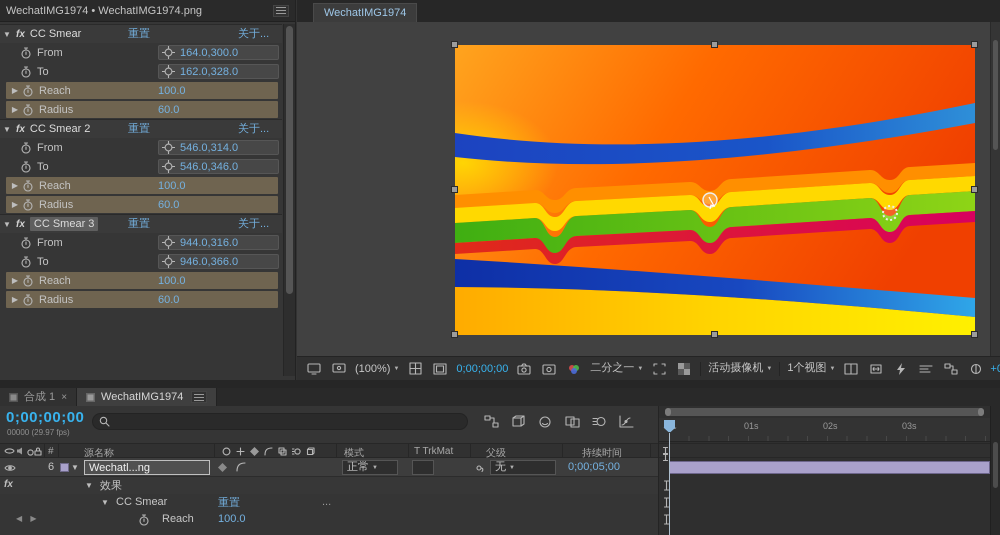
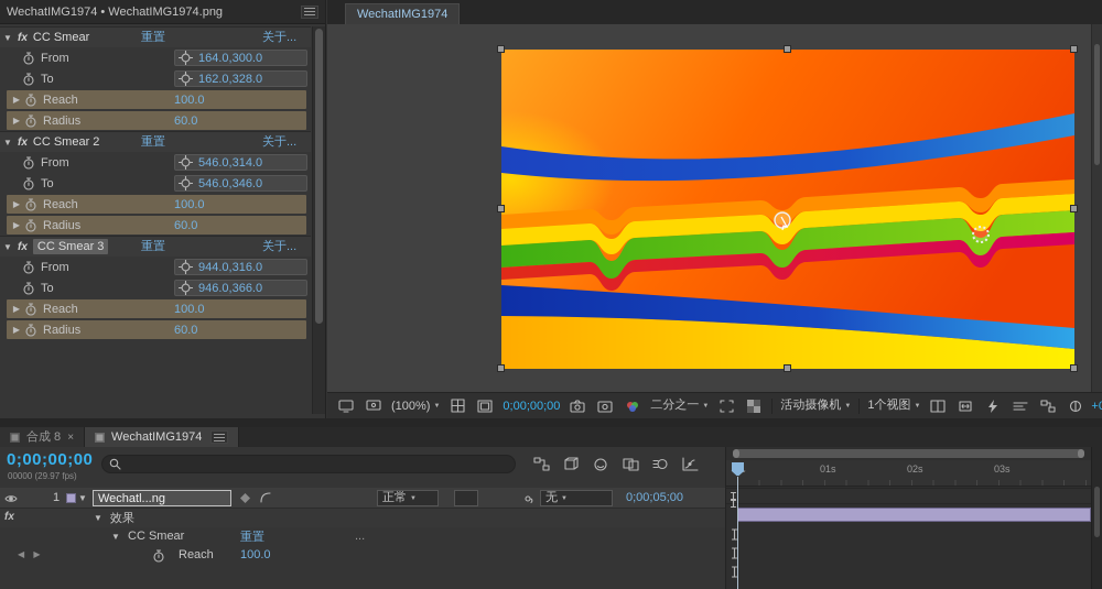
  WechatIMG1974 • WechatIMG1974.png
  ▼
  fx
  CC Smear
  重置
  关于...
  From
  164.0,300.0
  To
  162.0,328.0
  ▶
  Reach
  100.0
  ▶
  Radius
  60.0
  ▼
  fx
  CC Smear 2
  重置
  关于...
  From
  546.0,314.0
  To
  546.0,346.0
  ▶
  Reach
  100.0
  ▶
  Radius
  60.0
  ▼
  fx
  CC Smear 3
  重置
  关于...
  From
  944.0,316.0
  To
  946.0,366.0
  ▶
  Reach
  100.0
  ▶
  Radius
  60.0
  WechatIMG1974
  (100%)
  0;00;00;00
  二分之一
  活动摄像机
  1个视图
- 合成 1
+ 合成 8
  ×
  WechatIMG1974
  0;00;00;00
  00000 (29.97 fps)
- #
- 源名称
- 模式
- T TrkMat
- 父级
- 持续时间
- 6
+ 1
  ▼
  Wechatl...ng
  正常
  无
  0;00;05;00
  fx
  ▼
  效果
  ▼
  CC Smear
  重置
  ...
  ◀ ▶
  Reach
  100.0
  01s
  02s
  03s
